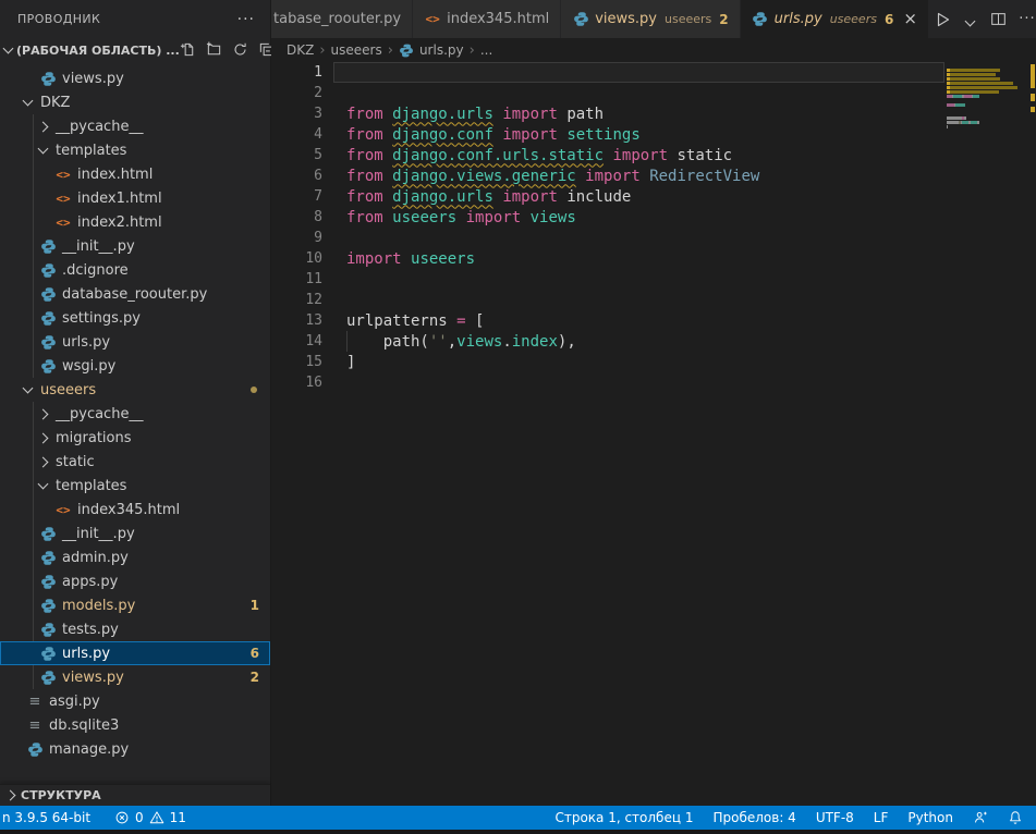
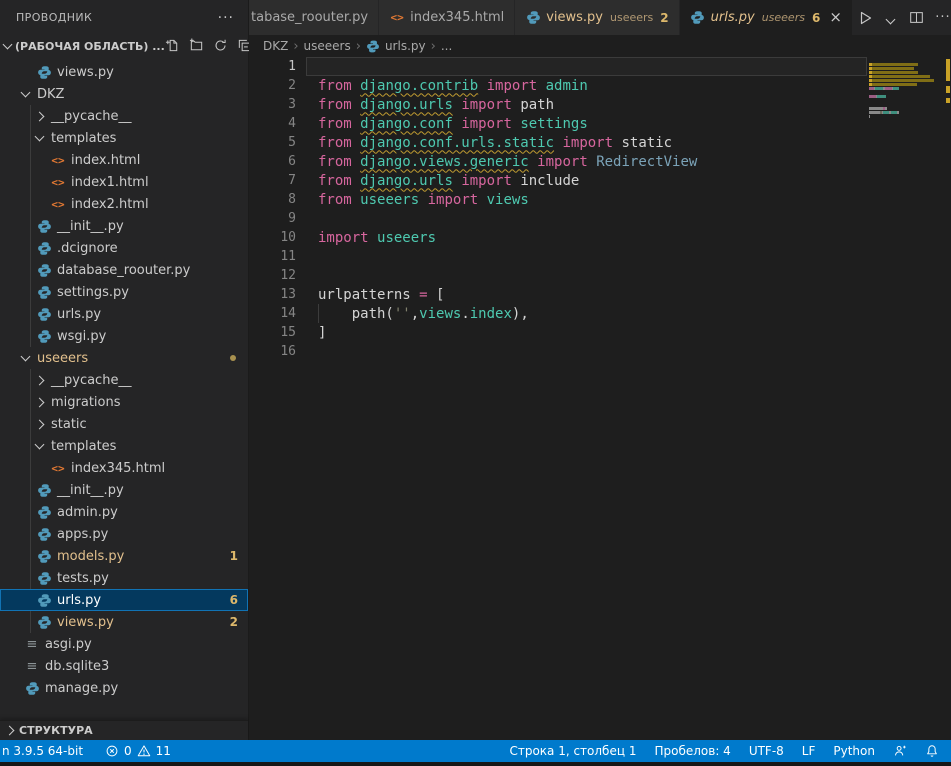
  ПРОВОДНИК
  ···
  (РАБОЧАЯ ОБЛАСТЬ) ...
  views.py
  DKZ
  __pycache__
  templates
  <>
  index.html
  <>
  index1.html
  <>
  index2.html
  __init__.py
  .dcignore
  database_roouter.py
  settings.py
  urls.py
  wsgi.py
  useeers
  __pycache__
  migrations
  static
  templates
  <>
  index345.html
  __init__.py
  admin.py
  apps.py
  models.py
  1
  tests.py
  urls.py
  6
  views.py
  2
  ≡
  asgi.py
  ≡
  db.sqlite3
  manage.py
  СТРУКТУРА
  tabase_roouter.py
  <>
  index345.html
  views.py
  useeers
  2
  urls.py
  useeers
  6
  ×
  ···
  DKZ
  ›
  useeers
  ›
  urls.py
  ›
  ...
  1
  2
+ from django.contrib import admin
  3
  from django.urls import path
  4
  from django.conf import settings
  5
  from django.conf.urls.static import static
  6
  from django.views.generic import RedirectView
  7
  from django.urls import include
  8
  from useeers import views
  9
  10
  import useeers
  11
  12
  13
  urlpatterns = [
  14
  path('',views.index),
  15
  ]
  16
  n 3.9.5 64-bit
  0
  11
  Строка 1, столбец 1
  Пробелов: 4
  UTF-8
  LF
  Python
